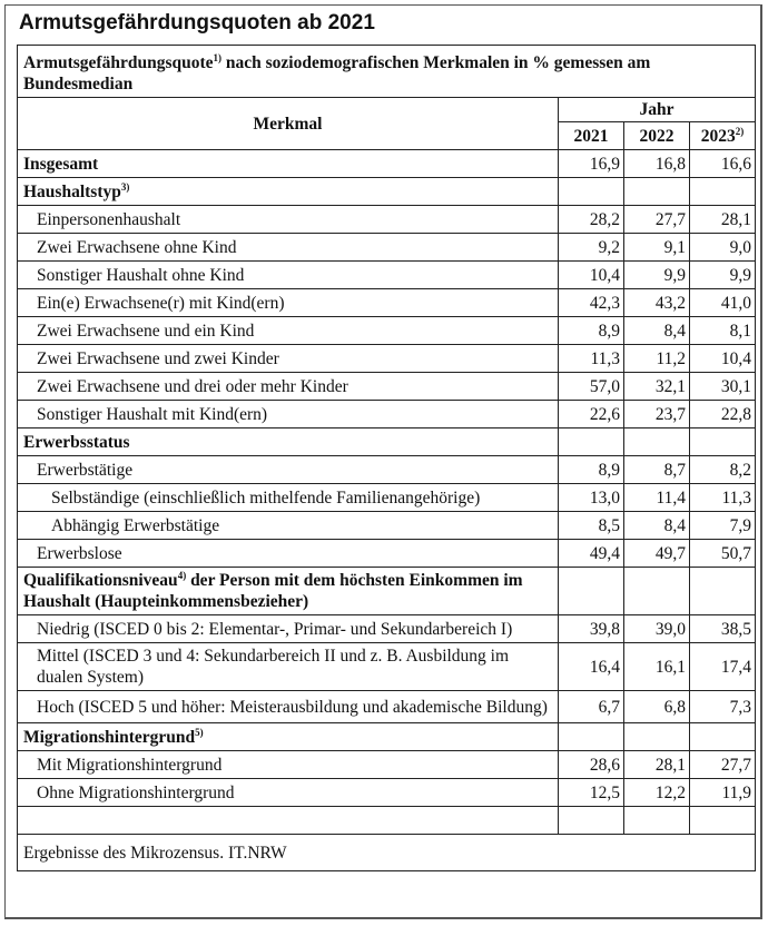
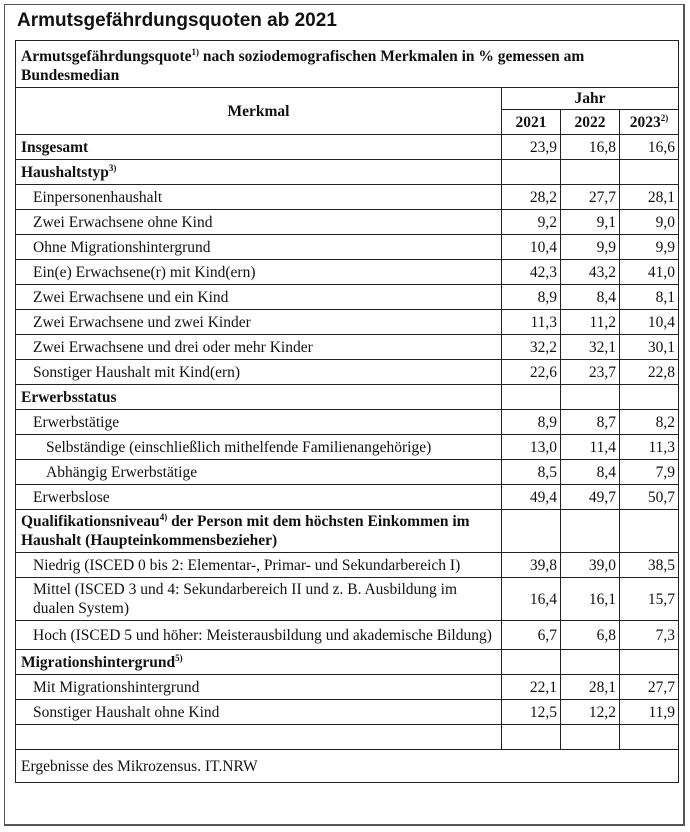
  Armutsgefährdungsquoten ab 2021
  Armutsgefährdungsquote1) nach soziodemografischen Merkmalen in % gemessen am Bundesmedian
  Merkmal	Jahr
  2021	2022	20232)
- Insgesamt	16,9	16,8	16,6
+ Insgesamt	23,9	16,8	16,6
  Haushaltstyp3)
  Einpersonenhaushalt	28,2	27,7	28,1
  Zwei Erwachsene ohne Kind	9,2	9,1	9,0
- Sonstiger Haushalt ohne Kind	10,4	9,9	9,9
+ Ohne Migrationshintergrund	10,4	9,9	9,9
  Ein(e) Erwachsene(r) mit Kind(ern)	42,3	43,2	41,0
  Zwei Erwachsene und ein Kind	8,9	8,4	8,1
  Zwei Erwachsene und zwei Kinder	11,3	11,2	10,4
- Zwei Erwachsene und drei oder mehr Kinder	57,0	32,1	30,1
+ Zwei Erwachsene und drei oder mehr Kinder	32,2	32,1	30,1
  Sonstiger Haushalt mit Kind(ern)	22,6	23,7	22,8
  Erwerbsstatus
  Erwerbstätige	8,9	8,7	8,2
  Selbständige (einschließlich mithelfende Familienangehörige)	13,0	11,4	11,3
  Abhängig Erwerbstätige	8,5	8,4	7,9
  Erwerbslose	49,4	49,7	50,7
  Qualifikationsniveau4) der Person mit dem höchsten Einkommen im Haushalt (Haupteinkommensbezieher)
  Niedrig (ISCED 0 bis 2: Elementar-, Primar- und Sekundarbereich I)	39,8	39,0	38,5
- Mittel (ISCED 3 und 4: Sekundarbereich II und z. B. Ausbildung im dualen System)	16,4	16,1	17,4
+ Mittel (ISCED 3 und 4: Sekundarbereich II und z. B. Ausbildung im dualen System)	16,4	16,1	15,7
  Hoch (ISCED 5 und höher: Meisterausbildung und akademische Bildung)	6,7	6,8	7,3
  Migrationshintergrund5)
- Mit Migrationshintergrund	28,6	28,1	27,7
+ Mit Migrationshintergrund	22,1	28,1	27,7
- Ohne Migrationshintergrund	12,5	12,2	11,9
+ Sonstiger Haushalt ohne Kind	12,5	12,2	11,9
  Ergebnisse des Mikrozensus. IT.NRW
